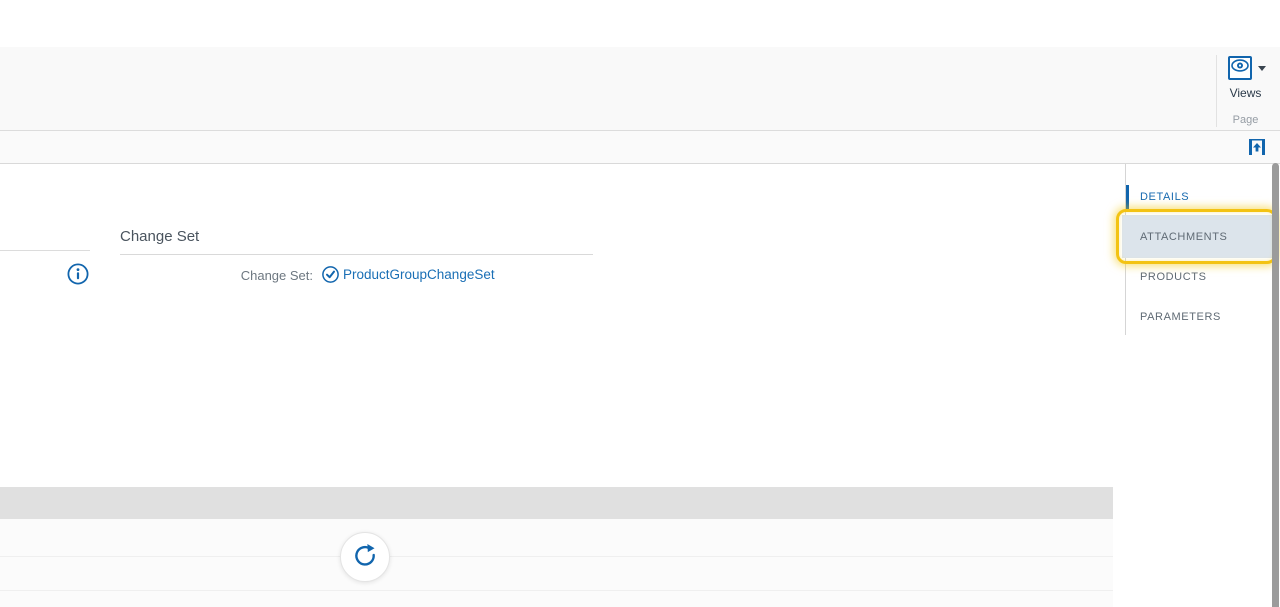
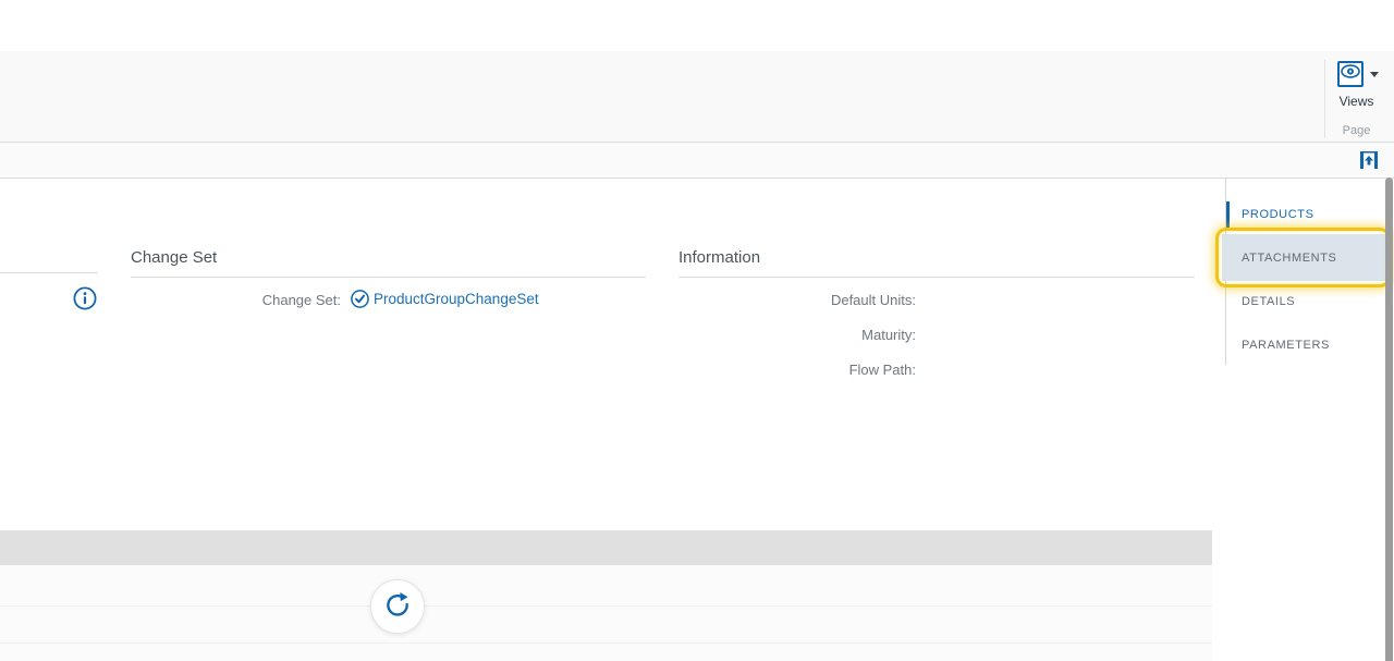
  Views
  Page
  Change Set
  Change Set:
  ProductGroupChangeSet
+ Information
+ Default Units:
+ Maturity:
+ Flow Path:
- DETAILS
+ PRODUCTS
  ATTACHMENTS
- PRODUCTS
+ DETAILS
  PARAMETERS
